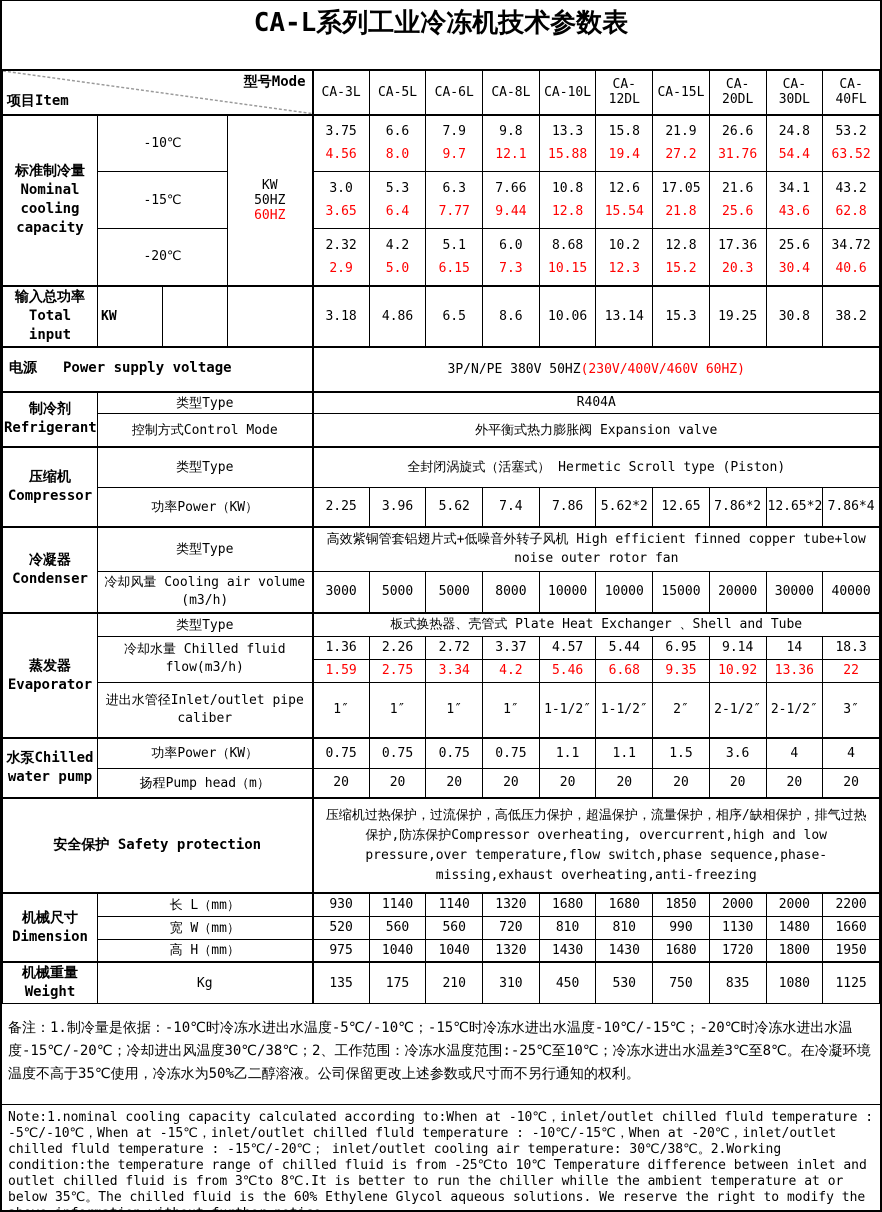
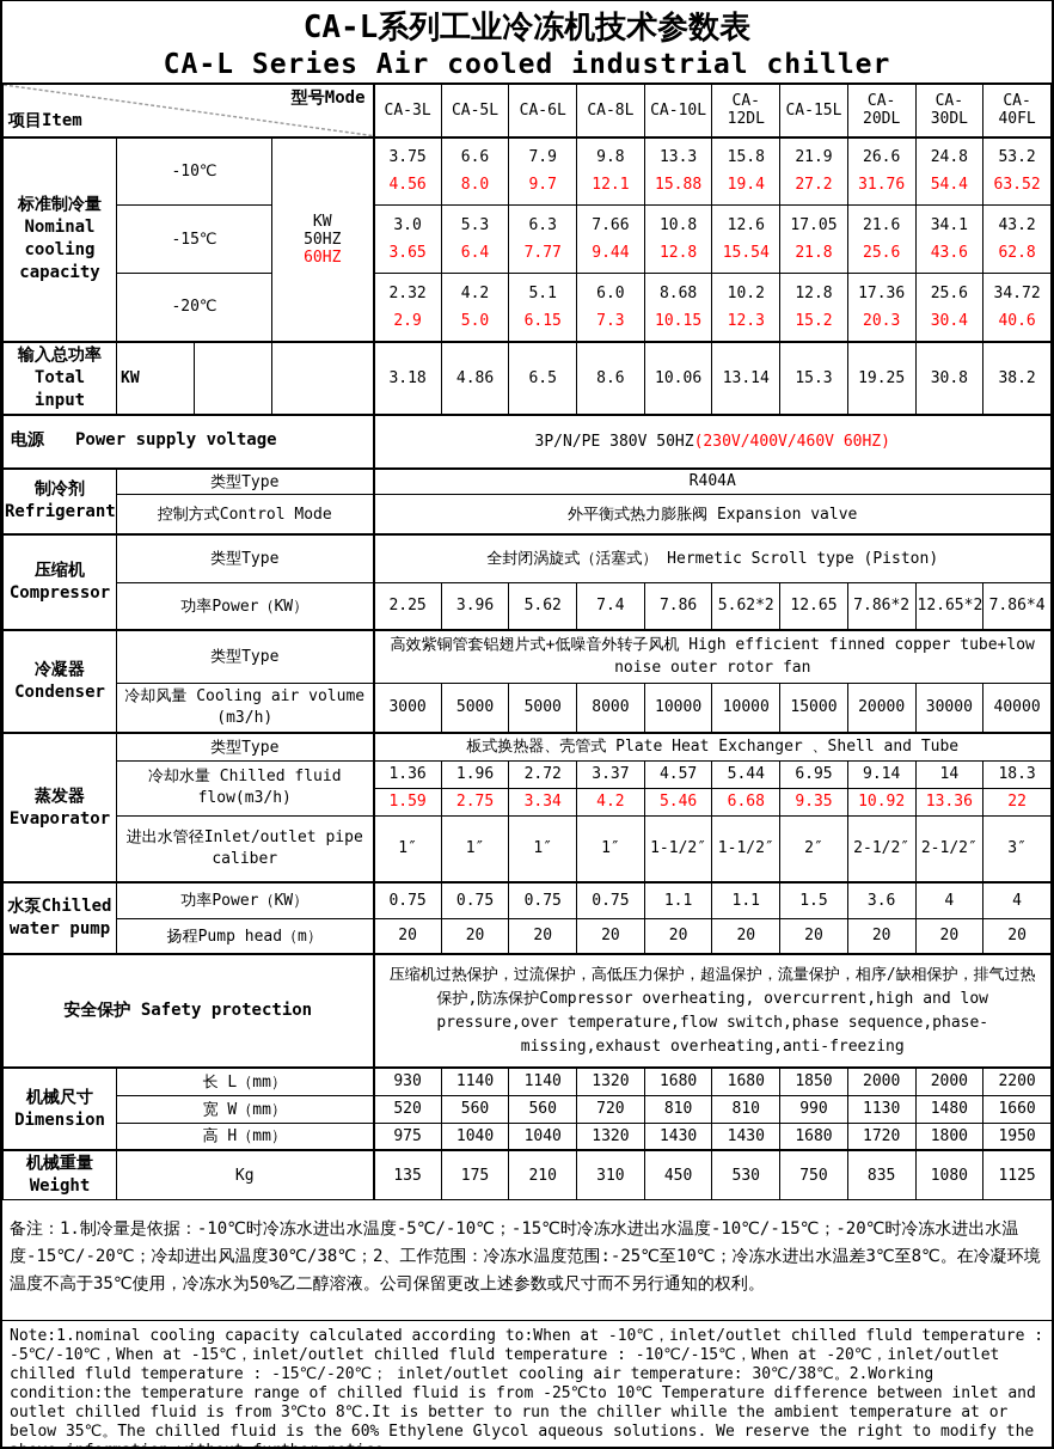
  CA-L系列工业冷冻机技术参数表
+ CA-L Series Air cooled industrial chiller
  型号Mode 项目Item	CA-3L	CA-5L	CA-6L	CA-8L	CA-10L	CA-12DL	CA-15L	CA-20DL	CA-30DL	CA-40FL
  标准制冷量 Nominal cooling capacity	-10℃	KW 50HZ 60HZ	3.754.56	6.68.0	7.99.7	9.812.1	13.315.88	15.819.4	21.927.2	26.631.76	24.854.4	53.263.52
  -15℃	3.03.65	5.36.4	6.37.77	7.669.44	10.812.8	12.615.54	17.0521.8	21.625.6	34.143.6	43.262.8
  -20℃	2.322.9	4.25.0	5.16.15	6.07.3	8.6810.15	10.212.3	12.815.2	17.3620.3	25.630.4	34.7240.6
  输入总功率 Total input	KW			3.18	4.86	6.5	8.6	10.06	13.14	15.3	19.25	30.8	38.2
  电源 Power supply voltage	3P/N/PE 380V 50HZ(230V/400V/460V 60HZ)
  制冷剂 Refrigerant	类型Type	R404A
  控制方式Control Mode	外平衡式热力膨胀阀 Expansion valve
  压缩机 Compressor	类型Type	全封闭涡旋式（活塞式） Hermetic Scroll type (Piston)
  功率Power（KW）	2.25	3.96	5.62	7.4	7.86	5.62*2	12.65	7.86*2	12.65*2	7.86*4
  冷凝器 Condenser	类型Type	高效紫铜管套铝翅片式+低噪音外转子风机 High efficient finned copper tube+low noise outer rotor fan
  冷却风量 Cooling air volume (m3/h)	3000	5000	5000	8000	10000	10000	15000	20000	30000	40000
  蒸发器 Evaporator	类型Type	板式换热器、壳管式 Plate Heat Exchanger 、Shell and Tube
- 冷却水量 Chilled fluid flow(m3/h)	1.36	2.26	2.72	3.37	4.57	5.44	6.95	9.14	14	18.3
+ 冷却水量 Chilled fluid flow(m3/h)	1.36	1.96	2.72	3.37	4.57	5.44	6.95	9.14	14	18.3
  1.59	2.75	3.34	4.2	5.46	6.68	9.35	10.92	13.36	22
  进出水管径Inlet/outlet pipe caliber	1″	1″	1″	1″	1-1/2″	1-1/2″	2″	2-1/2″	2-1/2″	3″
  水泵Chilled water pump	功率Power（KW）	0.75	0.75	0.75	0.75	1.1	1.1	1.5	3.6	4	4
  扬程Pump head（m）	20	20	20	20	20	20	20	20	20	20
  安全保护 Safety protection	压缩机过热保护，过流保护，高低压力保护，超温保护，流量保护，相序/缺相保护，排气过热保护,防冻保护Compressor overheating, overcurrent,high and low pressure,over temperature,flow switch,phase sequence,phase-missing,exhaust overheating,anti-freezing
  机械尺寸 Dimension	长 L（mm）	930	1140	1140	1320	1680	1680	1850	2000	2000	2200
  宽 W（mm）	520	560	560	720	810	810	990	1130	1480	1660
  高 H（mm）	975	1040	1040	1320	1430	1430	1680	1720	1800	1950
  机械重量 Weight	Kg	135	175	210	310	450	530	750	835	1080	1125
  备注：1.制冷量是依据：-10℃时冷冻水进出水温度-5℃/-10℃；-15℃时冷冻水进出水温度-10℃/-15℃；-20℃时冷冻水进出水温度-15℃/-20℃；冷却进出风温度30℃/38℃；2、工作范围：冷冻水温度范围:-25℃至10℃；冷冻水进出水温差3℃至8℃。在冷凝环境温度不高于35℃使用，冷冻水为50%乙二醇溶液。公司保留更改上述参数或尺寸而不另行通知的权利。
  Note:1.nominal cooling capacity calculated according to:When at -10℃，inlet/outlet chilled fluld temperature : -5℃/-10℃，When at -15℃，inlet/outlet chilled fluld temperature : -10℃/-15℃，When at -20℃，inlet/outlet chilled fluld temperature : -15℃/-20℃； inlet/outlet cooling air temperature: 30℃/38℃。2.Working condition:the temperature range of chilled fluid is from -25℃to 10℃ Temperature difference between inlet and outlet chilled fluid is from 3℃to 8℃.It is better to run the chiller whille the ambient temperature at or below 35℃。The chilled fluid is the 60% Ethylene Glycol aqueous solutions. We reserve the right to modify the
